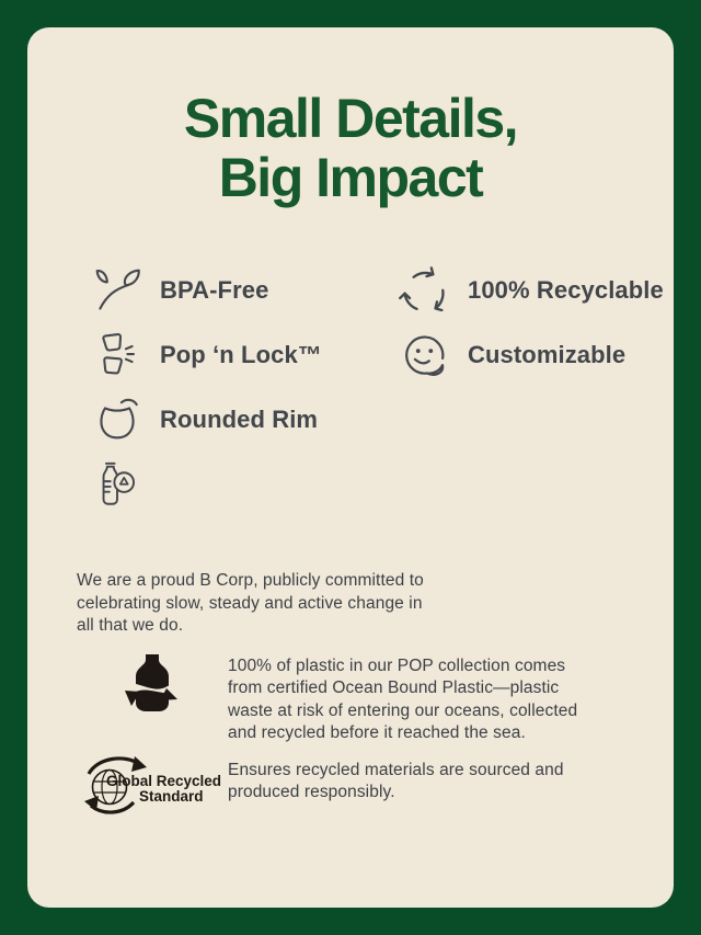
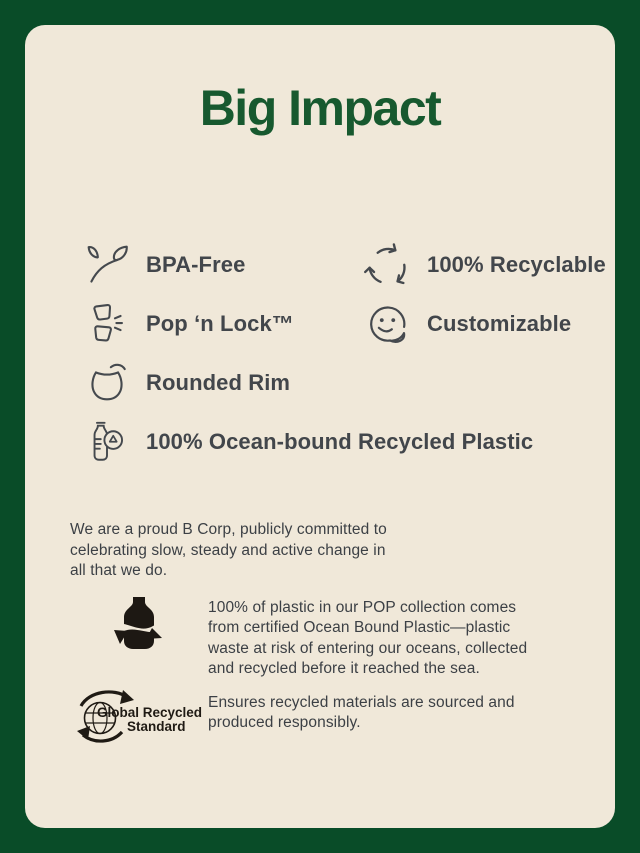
- Small Details,
  Big Impact
  BPA-Free
  100% Recyclable
  Pop ‘n Lock™
  Customizable
  Rounded Rim
+ 100% Ocean-bound Recycled Plastic
  We are a proud B Corp, publicly committed to
  celebrating slow, steady and active change in
  all that we do.
  100% of plastic in our POP collection comes
  from certified Ocean Bound Plastic—plastic
  waste at risk of entering our oceans, collected
  and recycled before it reached the sea.
  Global Recycled
  Standard
  Ensures recycled materials are sourced and
  produced responsibly.
